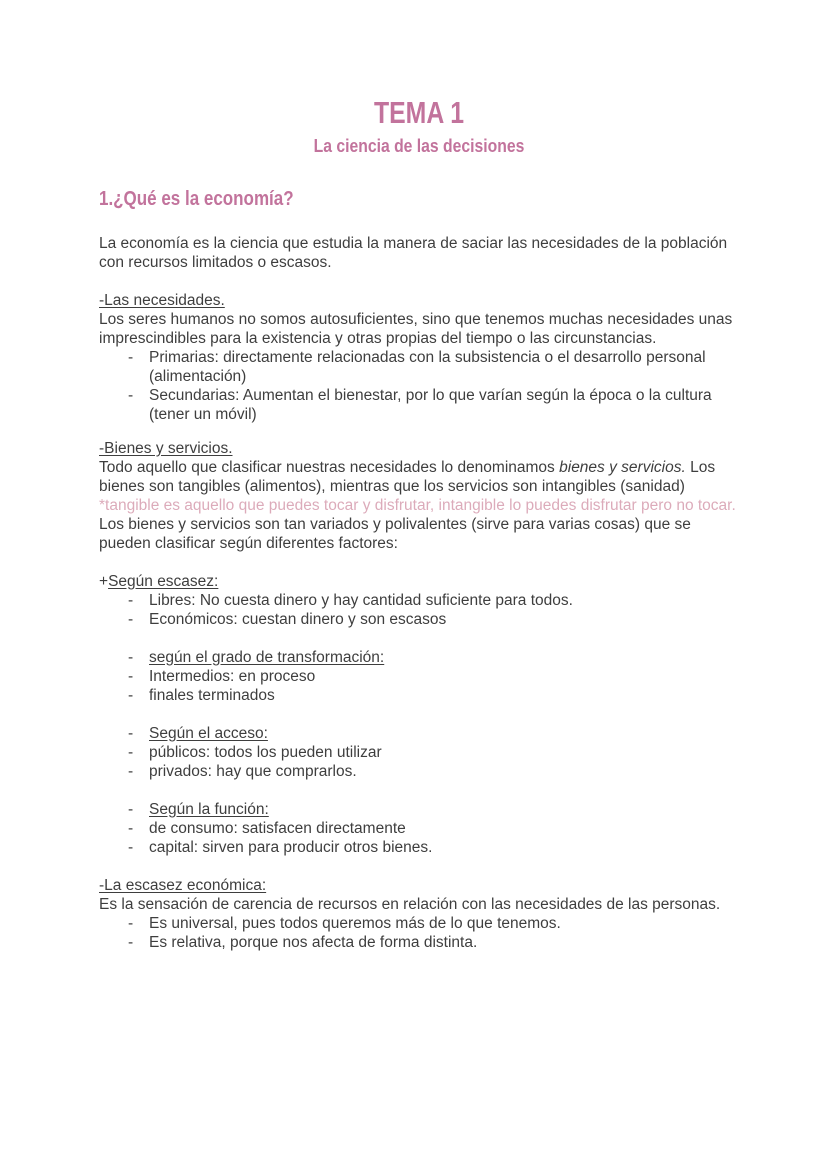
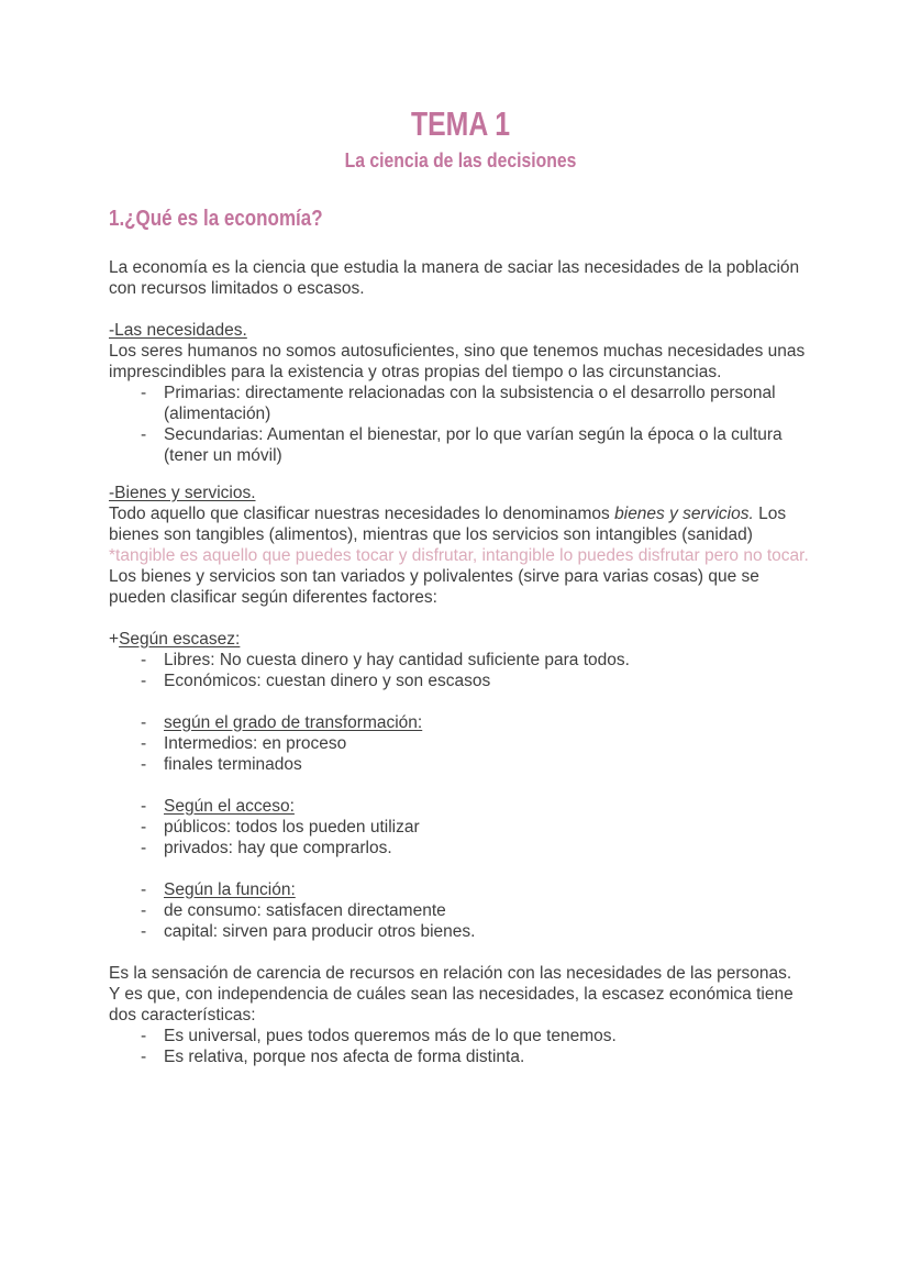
  TEMA 1
  La ciencia de las decisiones
  1.¿Qué es la economía?
  La economía es la ciencia que estudia la manera de saciar las necesidades de la población con recursos limitados o escasos.
  -Las necesidades.
  Los seres humanos no somos autosuficientes, sino que tenemos muchas necesidades unas imprescindibles para la existencia y otras propias del tiempo o las circunstancias.
  -
  Primarias: directamente relacionadas con la subsistencia o el desarrollo personal (alimentación)
  -
  Secundarias: Aumentan el bienestar, por lo que varían según la época o la cultura (tener un móvil)
  -Bienes y servicios.
  Todo aquello que clasificar nuestras necesidades lo denominamos bienes y servicios. Los bienes son tangibles (alimentos), mientras que los servicios son intangibles (sanidad) *tangible es aquello que puedes tocar y disfrutar, intangible lo puedes disfrutar pero no tocar.
  Los bienes y servicios son tan variados y polivalentes (sirve para varias cosas) que se pueden clasificar según diferentes factores:
  +Según escasez:
  -
  Libres: No cuesta dinero y hay cantidad suficiente para todos.
  -
  Económicos: cuestan dinero y son escasos
  -
  según el grado de transformación:
  -
  Intermedios: en proceso
  -
  finales terminados
  -
  Según el acceso:
  -
  públicos: todos los pueden utilizar
  -
  privados: hay que comprarlos.
  -
  Según la función:
  -
  de consumo: satisfacen directamente
  -
  capital: sirven para producir otros bienes.
- -La escasez económica:
  Es la sensación de carencia de recursos en relación con las necesidades de las personas.
+ Y es que, con independencia de cuáles sean las necesidades, la escasez económica tiene dos características:
  -
  Es universal, pues todos queremos más de lo que tenemos.
  -
  Es relativa, porque nos afecta de forma distinta.
